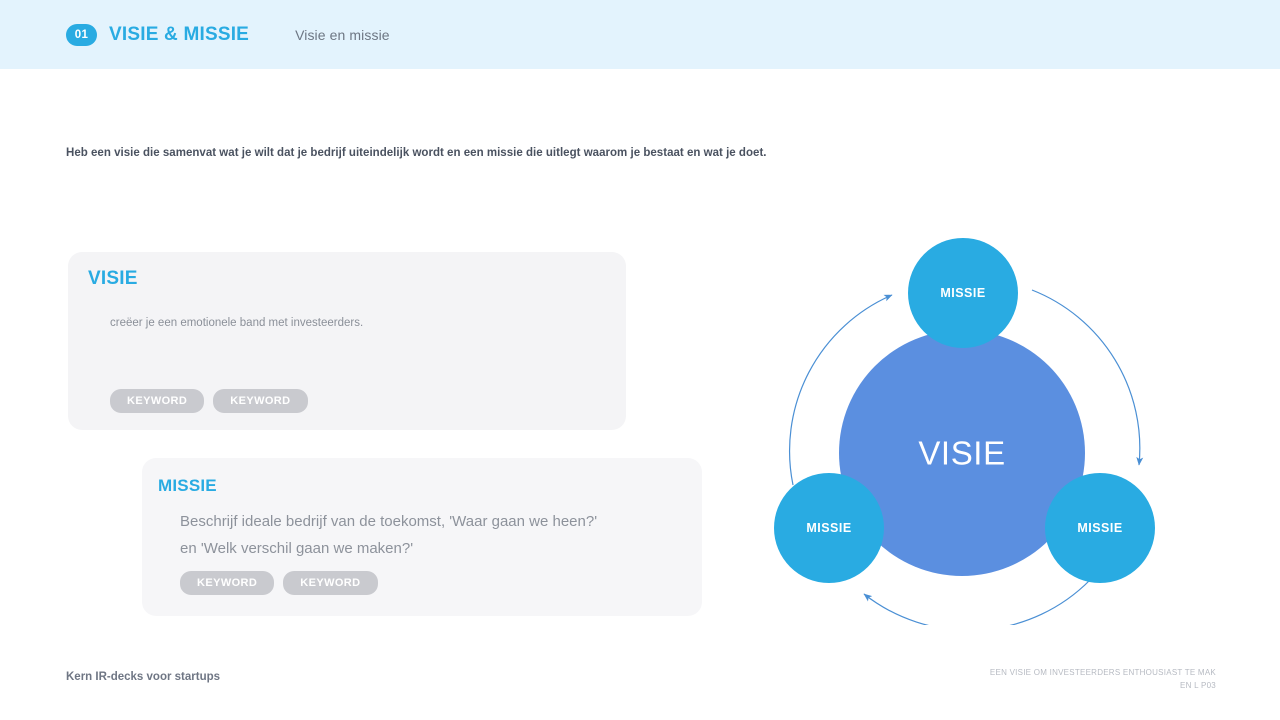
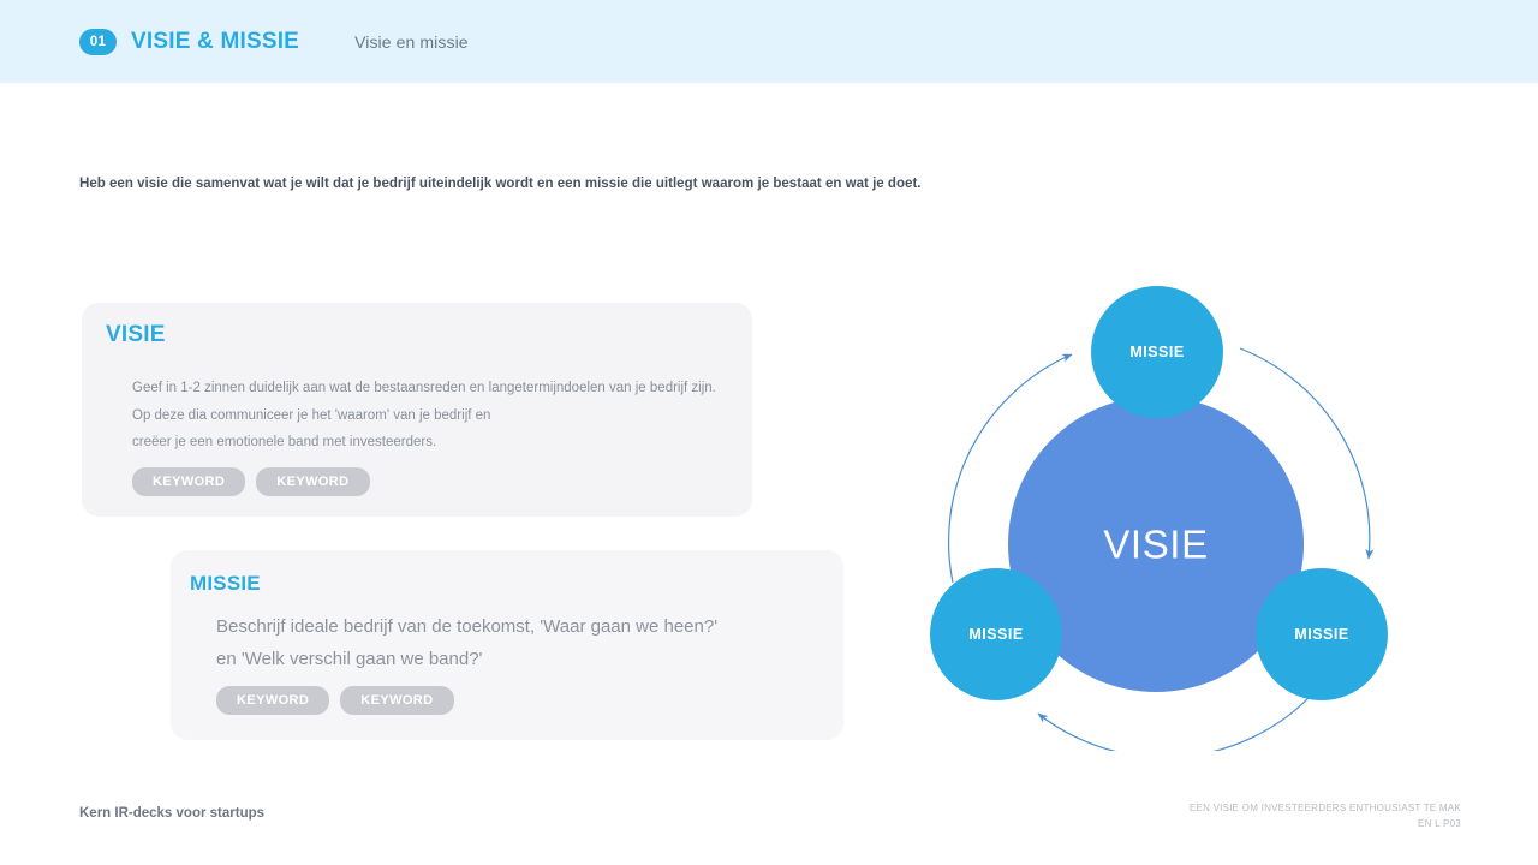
  01
  VISIE & MISSIE
  Visie en missie
  Heb een visie die samenvat wat je wilt dat je bedrijf uiteindelijk wordt en een missie die uitlegt waarom je bestaat en wat je doet.
  VISIE
+ Geef in 1-2 zinnen duidelijk aan wat de bestaansreden en langetermijndoelen van je bedrijf zijn.
+ Op deze dia communiceer je het 'waarom' van je bedrijf en
  creëer je een emotionele band met investeerders.
  KEYWORD
  KEYWORD
  MISSIE
  Beschrijf ideale bedrijf van de toekomst, 'Waar gaan we heen?'
- en 'Welk verschil gaan we maken?'
+ en 'Welk verschil gaan we band?'
  KEYWORD
  KEYWORD
  VISIE
  MISSIE
  MISSIE
  MISSIE
  Kern IR-decks voor startups
  EEN VISIE OM INVESTEERDERS ENTHOUSIAST TE MAK
  EN L P03
